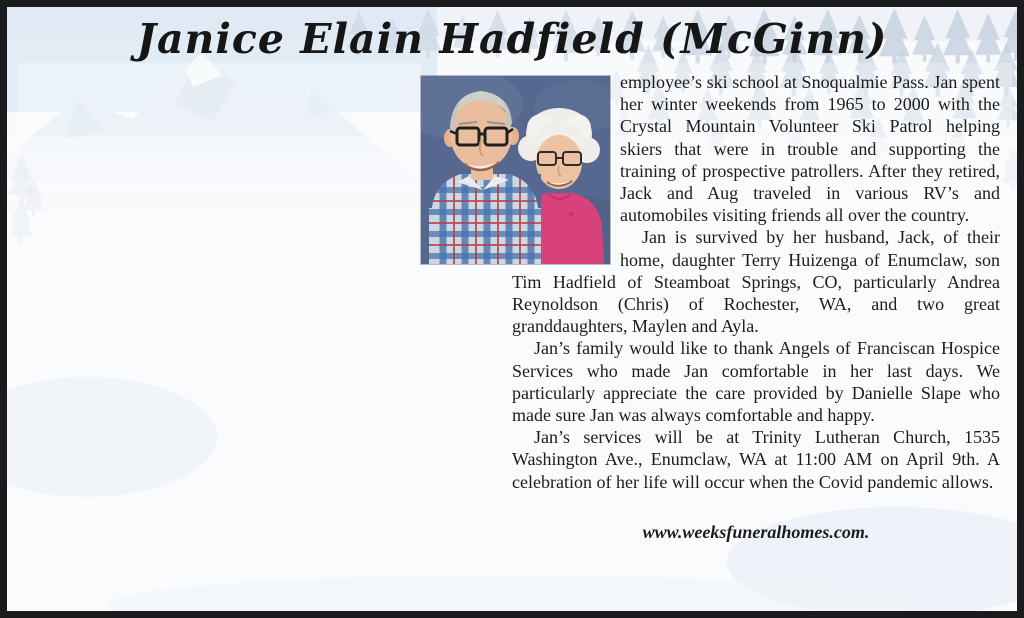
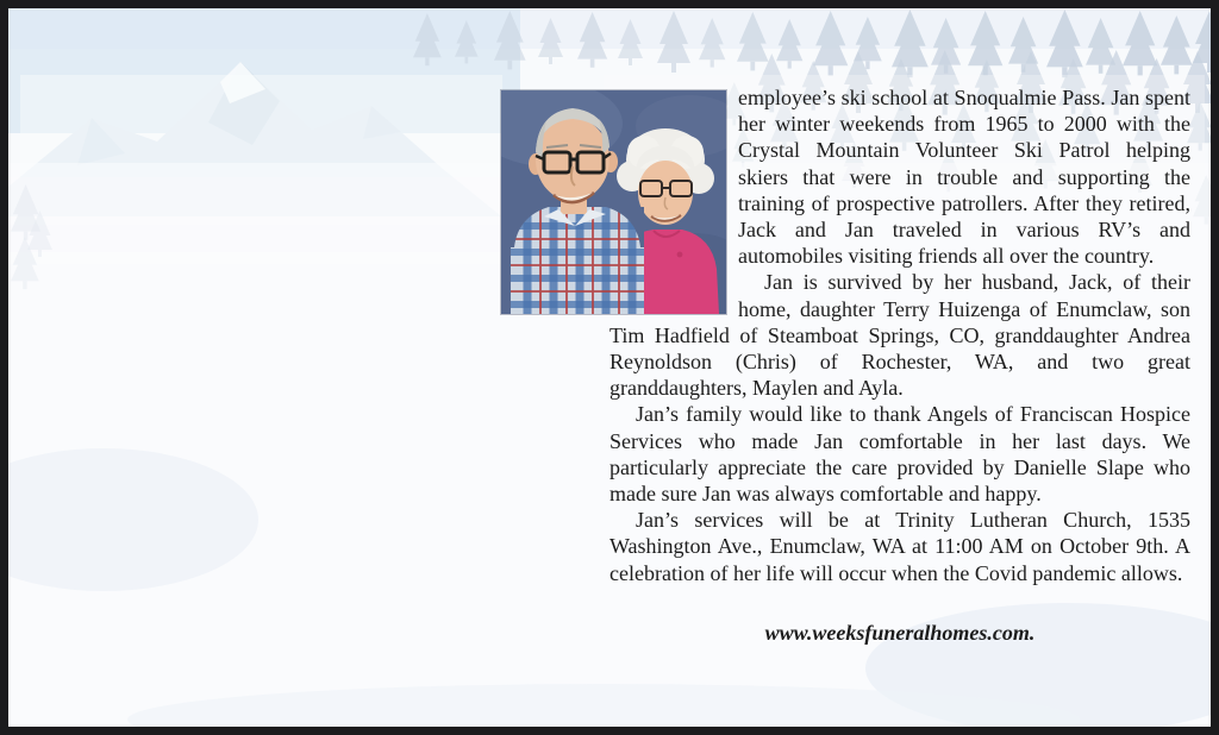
- Janice Elain Hadfield (McGinn)
- employee’s ski school at Snoqualmie Pass. Jan spent her winter weekends from 1965 to 2000 with the Crystal Mountain Volunteer Ski Patrol helping skiers that were in trouble and supporting the training of prospective patrollers. After they retired, Jack and Aug traveled in various RV’s and automobiles visiting friends all over the country.
+ employee’s ski school at Snoqualmie Pass. Jan spent her winter weekends from 1965 to 2000 with the Crystal Mountain Volunteer Ski Patrol helping skiers that were in trouble and supporting the training of prospective patrollers. After they retired, Jack and Jan traveled in various RV’s and automobiles visiting friends all over the country.
- Jan is survived by her husband, Jack, of their home, daughter Terry Huizenga of Enumclaw, son Tim Hadfield of Steamboat Springs, CO, particularly Andrea Reynoldson (Chris) of Rochester, WA, and two great granddaughters, Maylen and Ayla.
+ Jan is survived by her husband, Jack, of their home, daughter Terry Huizenga of Enumclaw, son Tim Hadfield of Steamboat Springs, CO, granddaughter Andrea Reynoldson (Chris) of Rochester, WA, and two great granddaughters, Maylen and Ayla.
  Jan’s family would like to thank Angels of Franciscan Hospice Services who made Jan comfortable in her last days. We particularly appreciate the care provided by Danielle Slape who made sure Jan was always comfortable and happy.
- Jan’s services will be at Trinity Lutheran Church, 1535 Washington Ave., Enumclaw, WA at 11:00 AM on April 9th. A celebration of her life will occur when the Covid pandemic allows.
+ Jan’s services will be at Trinity Lutheran Church, 1535 Washington Ave., Enumclaw, WA at 11:00 AM on October 9th. A celebration of her life will occur when the Covid pandemic allows.
  www.weeksfuneralhomes.com.
